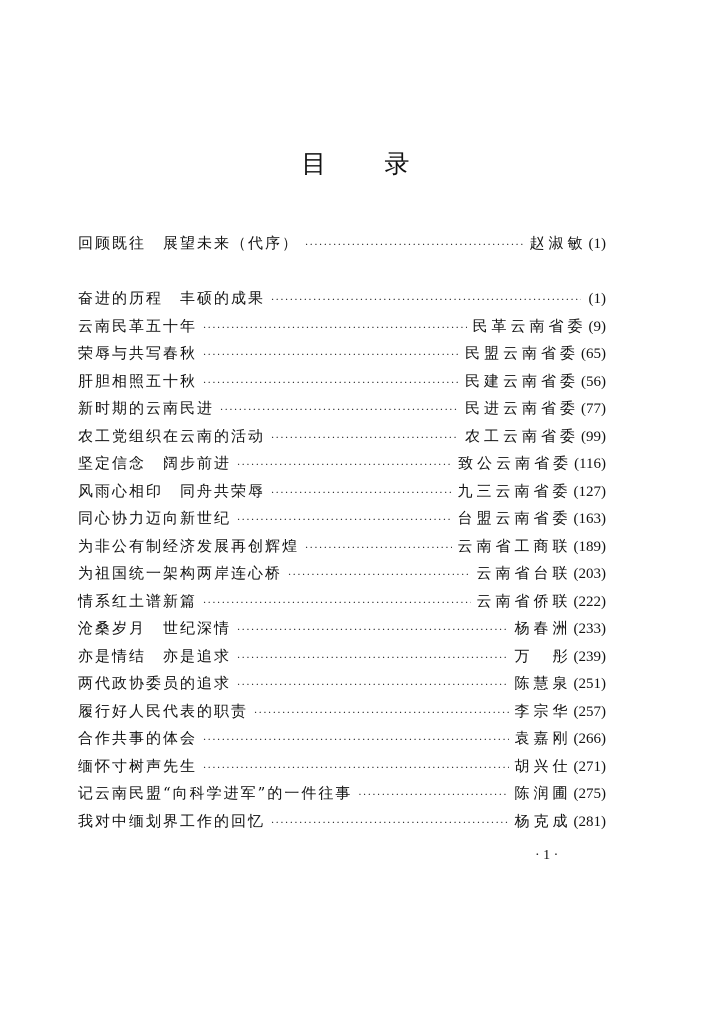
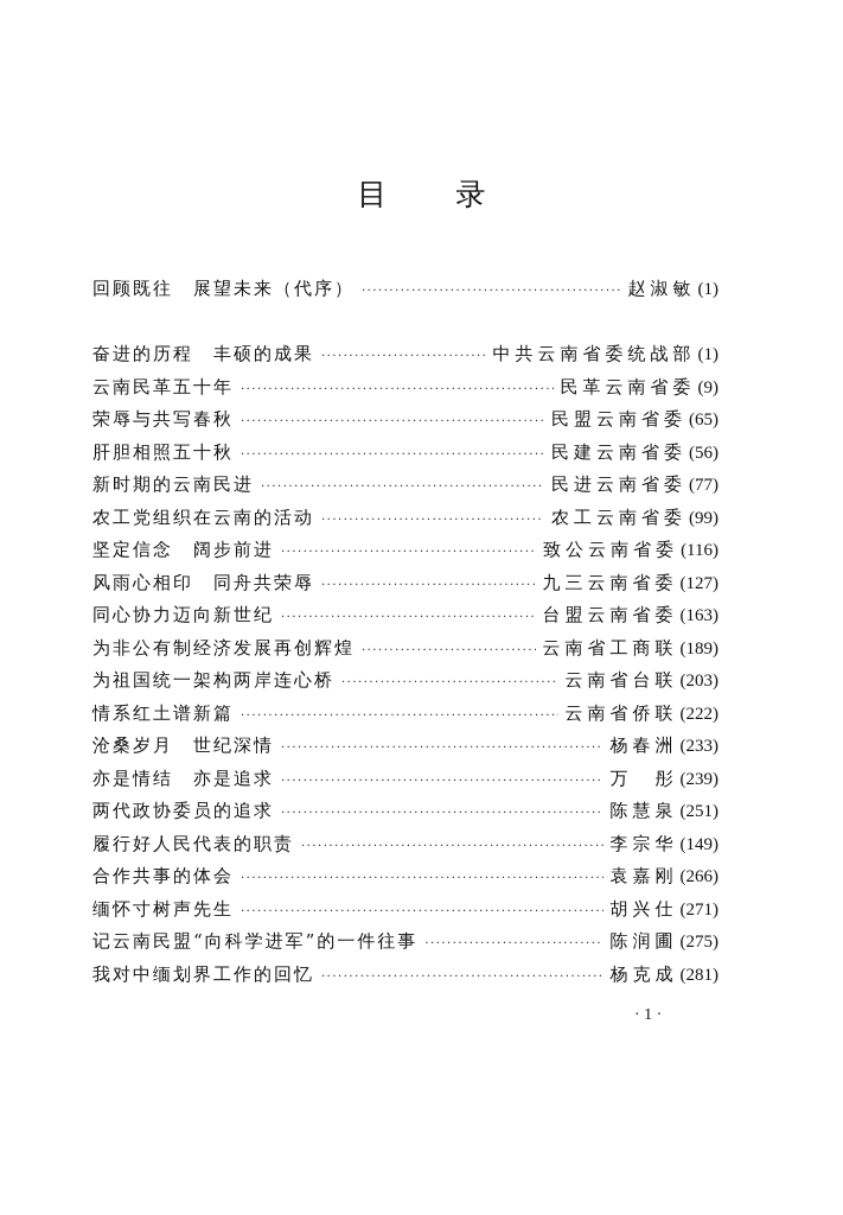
  目 录
  回顾既往 展望未来（代序）
  赵淑敏
  (1)
  奋进的历程 丰硕的成果
+ 中共云南省委统战部
  (1)
  云南民革五十年
  民革云南省委
  (9)
  荣辱与共写春秋
  民盟云南省委
  (65)
  肝胆相照五十秋
  民建云南省委
  (56)
  新时期的云南民进
  民进云南省委
  (77)
  农工党组织在云南的活动
  农工云南省委
  (99)
  坚定信念 阔步前进
  致公云南省委
  (116)
  风雨心相印 同舟共荣辱
  九三云南省委
  (127)
  同心协力迈向新世纪
  台盟云南省委
  (163)
  为非公有制经济发展再创辉煌
  云南省工商联
  (189)
  为祖国统一架构两岸连心桥
  云南省台联
  (203)
  情系红土谱新篇
  云南省侨联
  (222)
  沧桑岁月 世纪深情
  杨春洲
  (233)
  亦是情结 亦是追求
  万 彤
  (239)
  两代政协委员的追求
  陈慧泉
  (251)
  履行好人民代表的职责
  李宗华
- (257)
+ (149)
  合作共事的体会
  袁嘉刚
  (266)
  缅怀寸树声先生
  胡兴仕
  (271)
  记云南民盟“向科学进军”的一件往事
  陈润圃
  (275)
  我对中缅划界工作的回忆
  杨克成
  (281)
  · 1 ·
